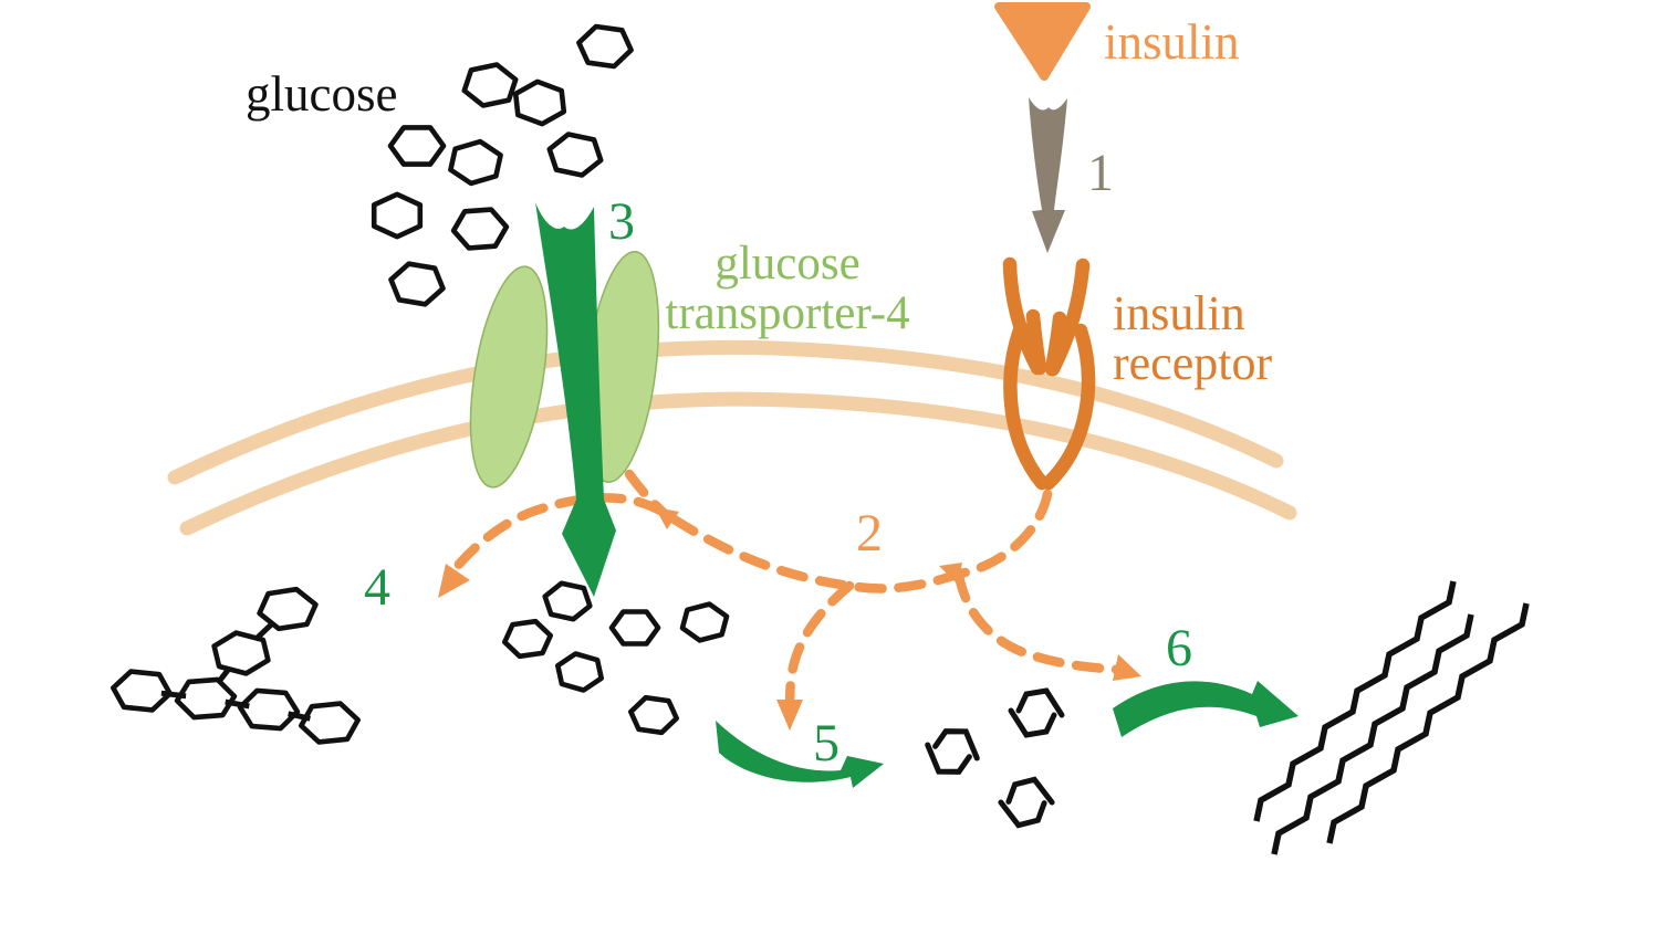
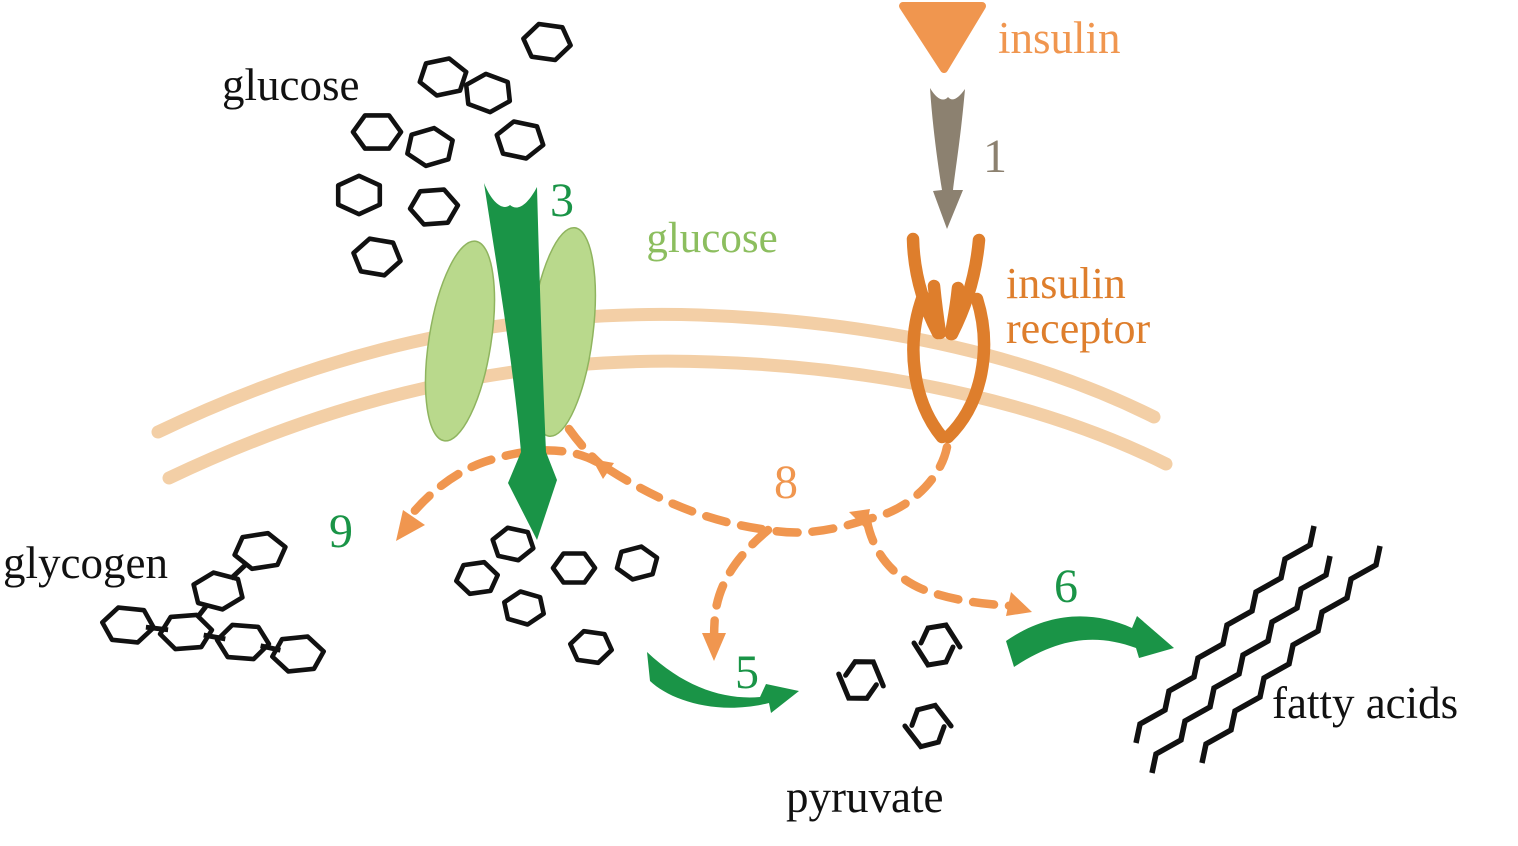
  glucose
+ glycogen
+ pyruvate
+ fatty acids
  insulin
  insulin
  receptor
  glucose
- transporter-4
  1
- 2
+ 8
  3
- 4
+ 9
  5
  6
